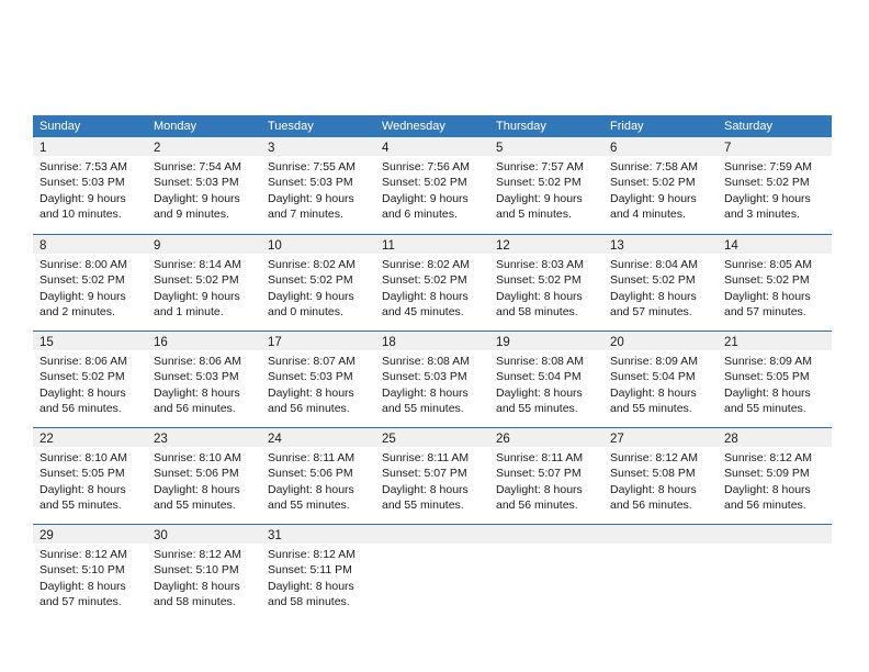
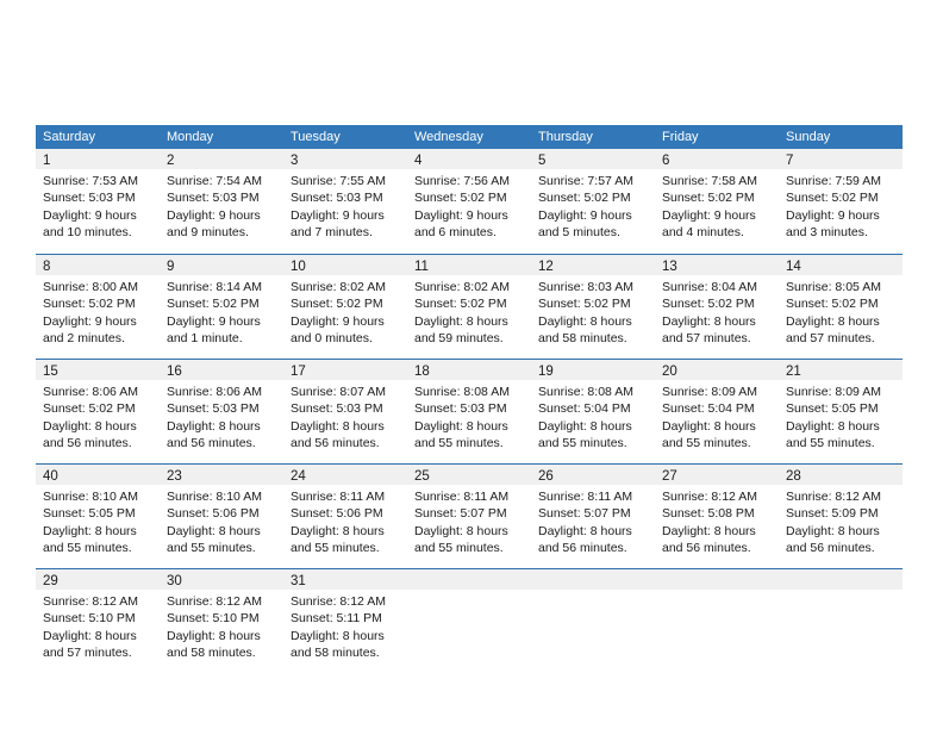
- Sunday
+ Saturday
  Monday
  Tuesday
  Wednesday
  Thursday
  Friday
- Saturday
+ Sunday
  1
  Sunrise: 7:53 AM
  Sunset: 5:03 PM
  Daylight: 9 hours
  and 10 minutes.
  2
  Sunrise: 7:54 AM
  Sunset: 5:03 PM
  Daylight: 9 hours
  and 9 minutes.
  3
  Sunrise: 7:55 AM
  Sunset: 5:03 PM
  Daylight: 9 hours
  and 7 minutes.
  4
  Sunrise: 7:56 AM
  Sunset: 5:02 PM
  Daylight: 9 hours
  and 6 minutes.
  5
  Sunrise: 7:57 AM
  Sunset: 5:02 PM
  Daylight: 9 hours
  and 5 minutes.
  6
  Sunrise: 7:58 AM
  Sunset: 5:02 PM
  Daylight: 9 hours
  and 4 minutes.
  7
  Sunrise: 7:59 AM
  Sunset: 5:02 PM
  Daylight: 9 hours
  and 3 minutes.
  8
  Sunrise: 8:00 AM
  Sunset: 5:02 PM
  Daylight: 9 hours
  and 2 minutes.
  9
  Sunrise: 8:14 AM
  Sunset: 5:02 PM
  Daylight: 9 hours
  and 1 minute.
  10
  Sunrise: 8:02 AM
  Sunset: 5:02 PM
  Daylight: 9 hours
  and 0 minutes.
  11
  Sunrise: 8:02 AM
  Sunset: 5:02 PM
  Daylight: 8 hours
- and 45 minutes.
+ and 59 minutes.
  12
  Sunrise: 8:03 AM
  Sunset: 5:02 PM
  Daylight: 8 hours
  and 58 minutes.
  13
  Sunrise: 8:04 AM
  Sunset: 5:02 PM
  Daylight: 8 hours
  and 57 minutes.
  14
  Sunrise: 8:05 AM
  Sunset: 5:02 PM
  Daylight: 8 hours
  and 57 minutes.
  15
  Sunrise: 8:06 AM
  Sunset: 5:02 PM
  Daylight: 8 hours
  and 56 minutes.
  16
  Sunrise: 8:06 AM
  Sunset: 5:03 PM
  Daylight: 8 hours
  and 56 minutes.
  17
  Sunrise: 8:07 AM
  Sunset: 5:03 PM
  Daylight: 8 hours
  and 56 minutes.
  18
  Sunrise: 8:08 AM
  Sunset: 5:03 PM
  Daylight: 8 hours
  and 55 minutes.
  19
  Sunrise: 8:08 AM
  Sunset: 5:04 PM
  Daylight: 8 hours
  and 55 minutes.
  20
  Sunrise: 8:09 AM
  Sunset: 5:04 PM
  Daylight: 8 hours
  and 55 minutes.
  21
  Sunrise: 8:09 AM
  Sunset: 5:05 PM
  Daylight: 8 hours
  and 55 minutes.
- 22
+ 40
  Sunrise: 8:10 AM
  Sunset: 5:05 PM
  Daylight: 8 hours
  and 55 minutes.
  23
  Sunrise: 8:10 AM
  Sunset: 5:06 PM
  Daylight: 8 hours
  and 55 minutes.
  24
  Sunrise: 8:11 AM
  Sunset: 5:06 PM
  Daylight: 8 hours
  and 55 minutes.
  25
  Sunrise: 8:11 AM
  Sunset: 5:07 PM
  Daylight: 8 hours
  and 55 minutes.
  26
  Sunrise: 8:11 AM
  Sunset: 5:07 PM
  Daylight: 8 hours
  and 56 minutes.
  27
  Sunrise: 8:12 AM
  Sunset: 5:08 PM
  Daylight: 8 hours
  and 56 minutes.
  28
  Sunrise: 8:12 AM
  Sunset: 5:09 PM
  Daylight: 8 hours
  and 56 minutes.
  29
  Sunrise: 8:12 AM
  Sunset: 5:10 PM
  Daylight: 8 hours
  and 57 minutes.
  30
  Sunrise: 8:12 AM
  Sunset: 5:10 PM
  Daylight: 8 hours
  and 58 minutes.
  31
  Sunrise: 8:12 AM
  Sunset: 5:11 PM
  Daylight: 8 hours
  and 58 minutes.
